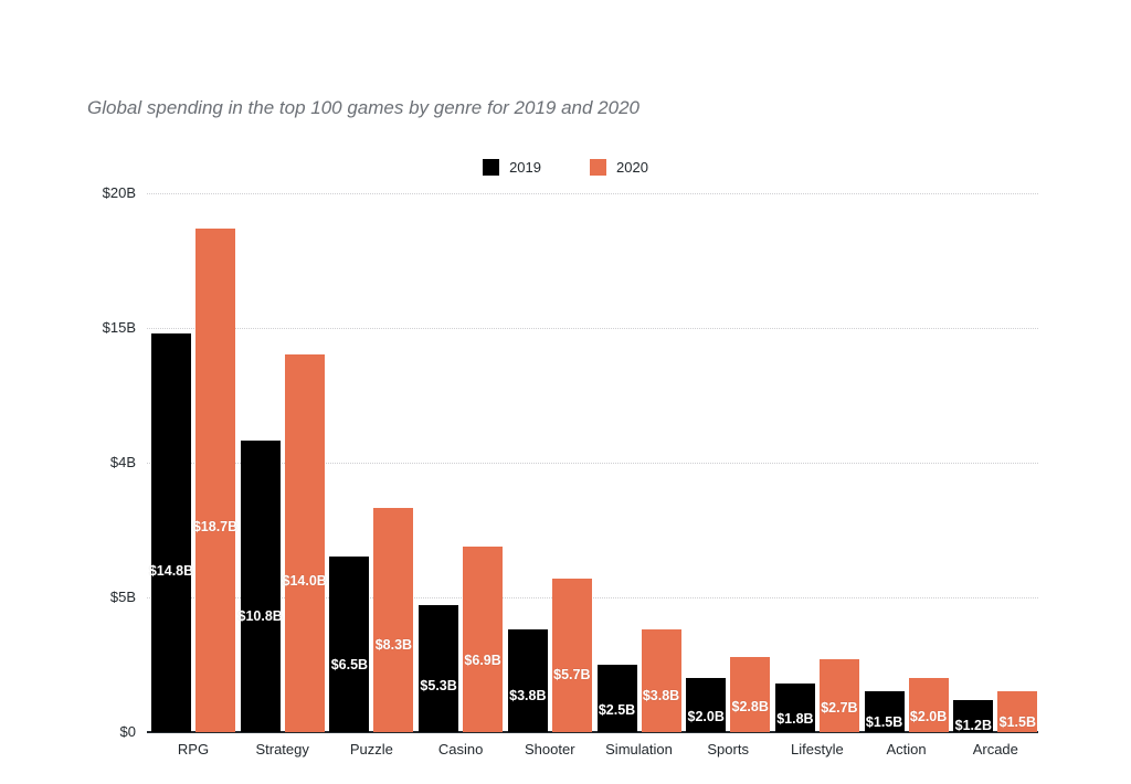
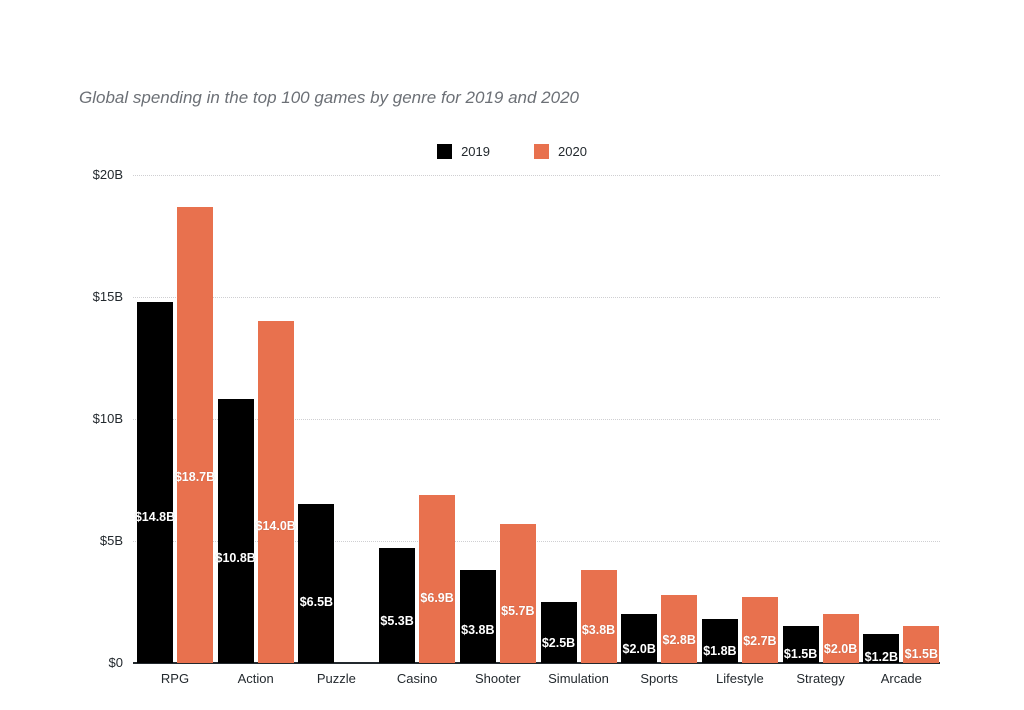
  Global spending in the top 100 games by genre for 2019 and 2020
  2019
  2020
  $0
  $5B
- $4B
+ $10B
  $15B
  $20B
  $14.8B
  $18.7B
  RPG
  $10.8B
  $14.0B
- Strategy
+ Action
  $6.5B
- $8.3B
  Puzzle
  $5.3B
  $6.9B
  Casino
  $3.8B
  $5.7B
  Shooter
  $2.5B
  $3.8B
  Simulation
  $2.0B
  $2.8B
  Sports
  $1.8B
  $2.7B
  Lifestyle
  $1.5B
  $2.0B
- Action
+ Strategy
  $1.2B
  $1.5B
  Arcade
